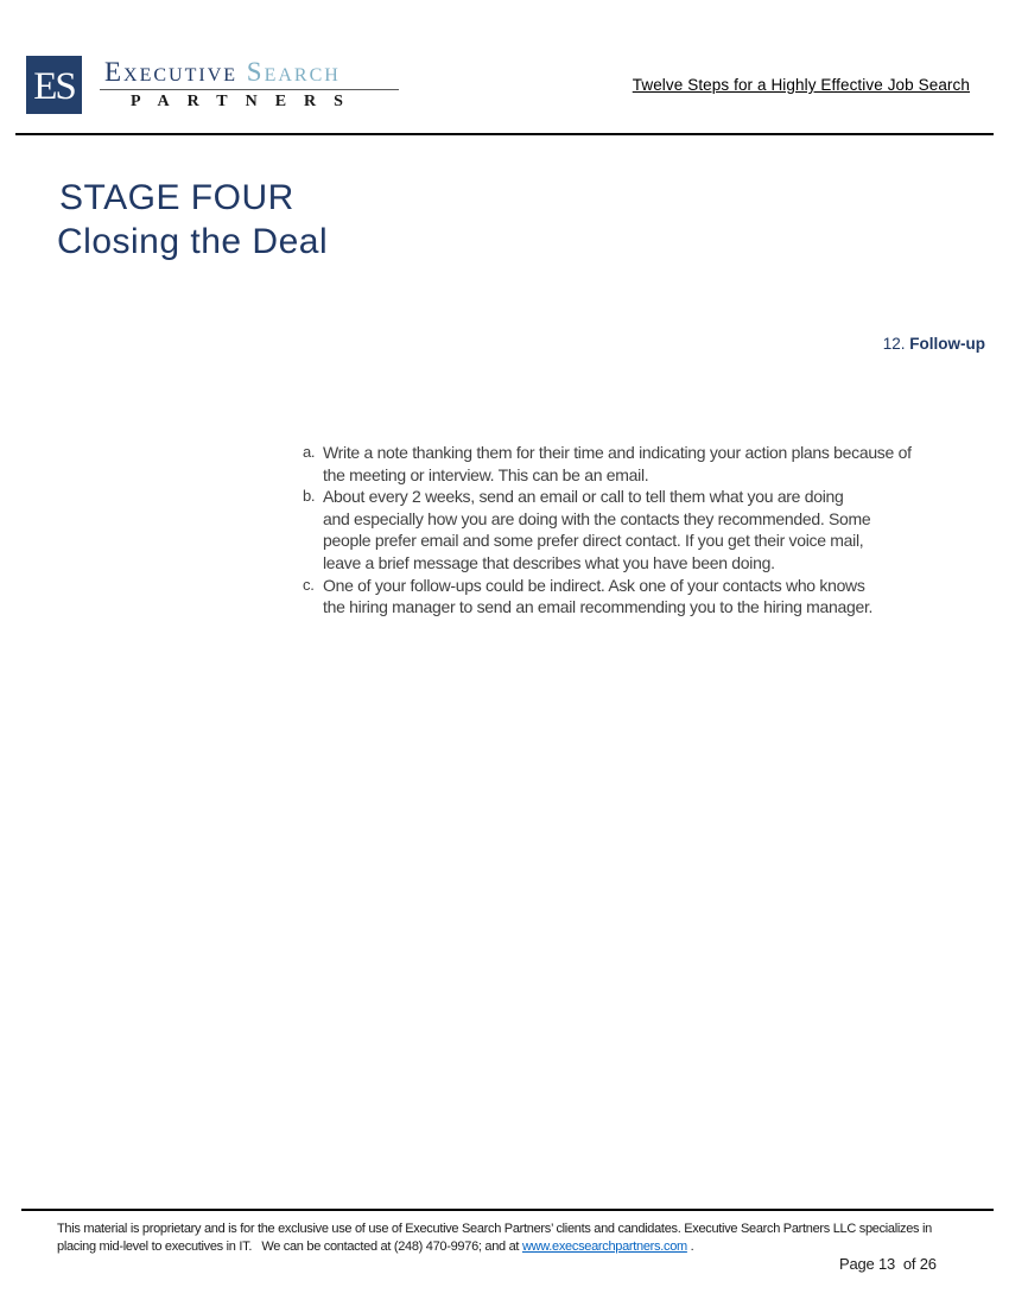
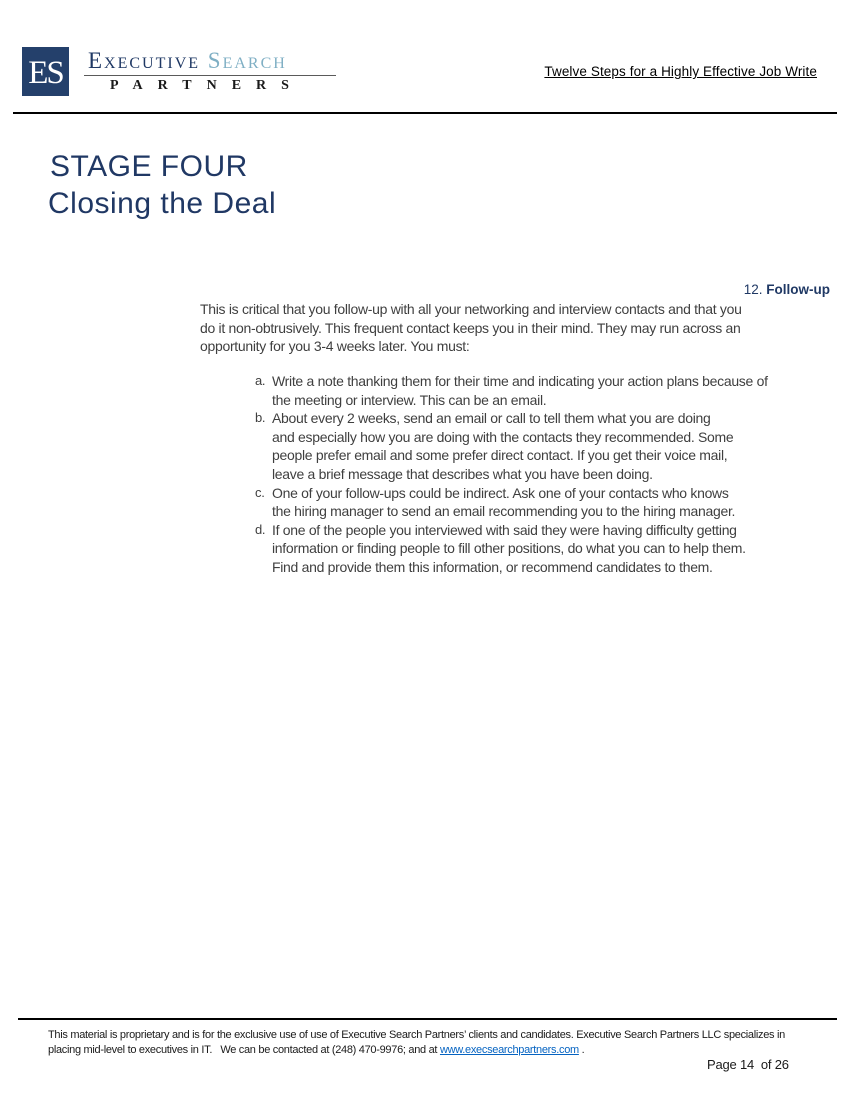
  ES
  Executive Search
  PARTNERS
- Twelve Steps for a Highly Effective Job Search
+ Twelve Steps for a Highly Effective Job Write
  STAGE FOUR
  Closing the Deal
  12. Follow-up
+ This is critical that you follow-up with all your networking and interview contacts and that you
+ do it non-obtrusively. This frequent contact keeps you in their mind. They may run across an
+ opportunity for you 3-4 weeks later. You must:
  a.
  Write a note thanking them for their time and indicating your action plans because of
  the meeting or interview. This can be an email.
  b.
  About every 2 weeks, send an email or call to tell them what you are doing
  and especially how you are doing with the contacts they recommended. Some
  people prefer email and some prefer direct contact. If you get their voice mail,
  leave a brief message that describes what you have been doing.
  c.
  One of your follow-ups could be indirect. Ask one of your contacts who knows
  the hiring manager to send an email recommending you to the hiring manager.
+ d.
+ If one of the people you interviewed with said they were having difficulty getting
+ information or finding people to fill other positions, do what you can to help them.
+ Find and provide them this information, or recommend candidates to them.
  This material is proprietary and is for the exclusive use of use of Executive Search Partners’ clients and candidates. Executive Search Partners LLC specializes in
  placing mid-level to executives in IT. We can be contacted at (248) 470-9976; and at www.execsearchpartners.com .
- Page 13 of 26
+ Page 14 of 26
